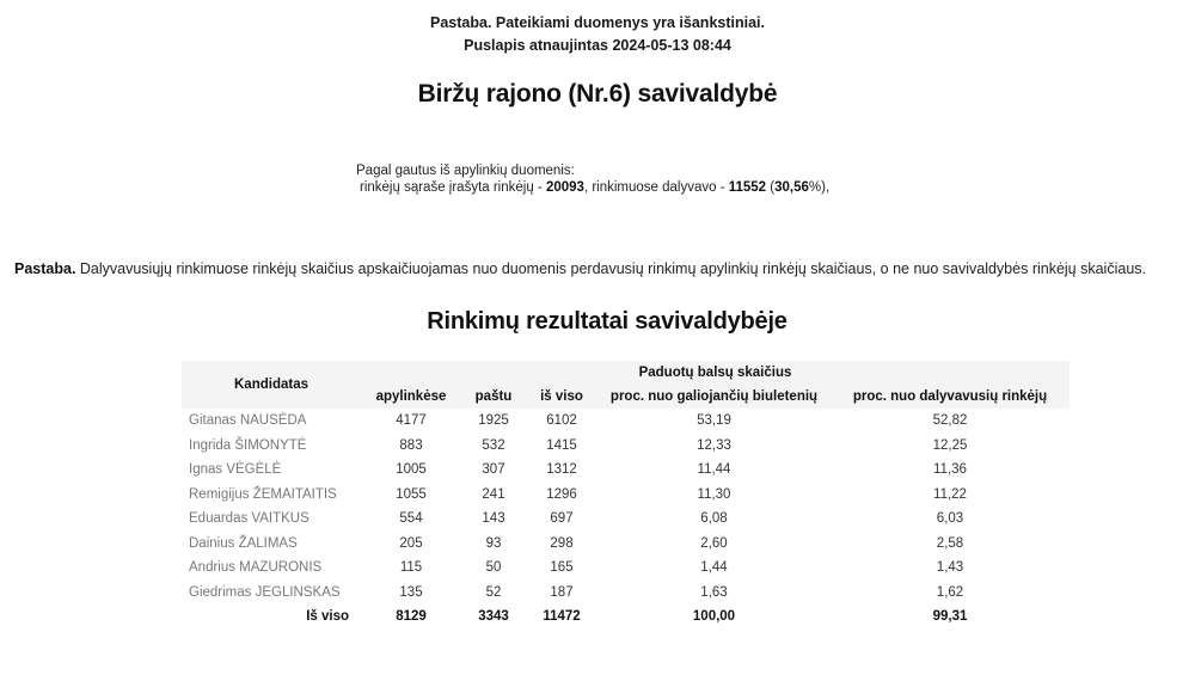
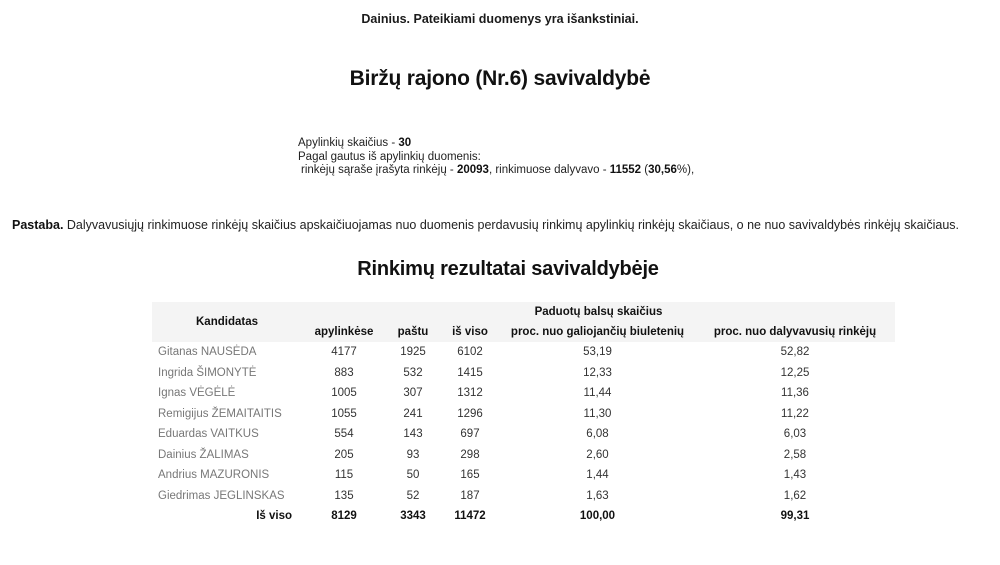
- Pastaba. Pateikiami duomenys yra išankstiniai.
+ Dainius. Pateikiami duomenys yra išankstiniai.
- Puslapis atnaujintas 2024-05-13 08:44
  Biržų rajono (Nr.6) savivaldybė
+ Apylinkių skaičius - 30
  Pagal gautus iš apylinkių duomenis:
  rinkėjų sąraše įrašyta rinkėjų - 20093, rinkimuose dalyvavo - 11552 (30,56%),
  Pastaba. Dalyvavusiųjų rinkimuose rinkėjų skaičius apskaičiuojamas nuo duomenis perdavusių rinkimų apylinkių rinkėjų skaičiaus, o ne nuo savivaldybės rinkėjų skaičiaus.
  Rinkimų rezultatai savivaldybėje
  Kandidatas	Paduotų balsų skaičius
  apylinkėse	paštu	iš viso	proc. nuo galiojančių biuletenių	proc. nuo dalyvavusių rinkėjų
  Gitanas NAUSĖDA	4177	1925	6102	53,19	52,82
  Ingrida ŠIMONYTĖ	883	532	1415	12,33	12,25
  Ignas VĖGĖLĖ	1005	307	1312	11,44	11,36
  Remigijus ŽEMAITAITIS	1055	241	1296	11,30	11,22
  Eduardas VAITKUS	554	143	697	6,08	6,03
  Dainius ŽALIMAS	205	93	298	2,60	2,58
  Andrius MAZURONIS	115	50	165	1,44	1,43
  Giedrimas JEGLINSKAS	135	52	187	1,63	1,62
  Iš viso	8129	3343	11472	100,00	99,31
